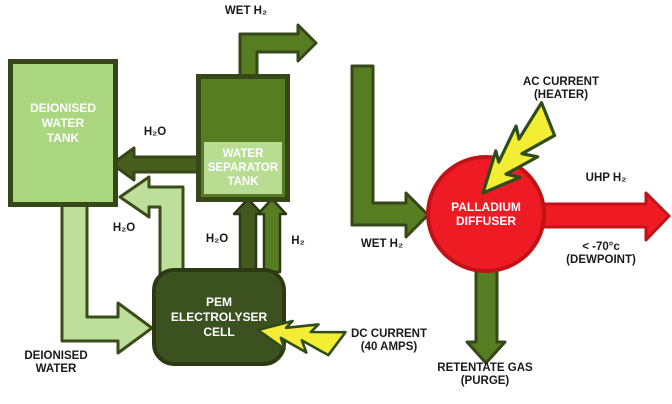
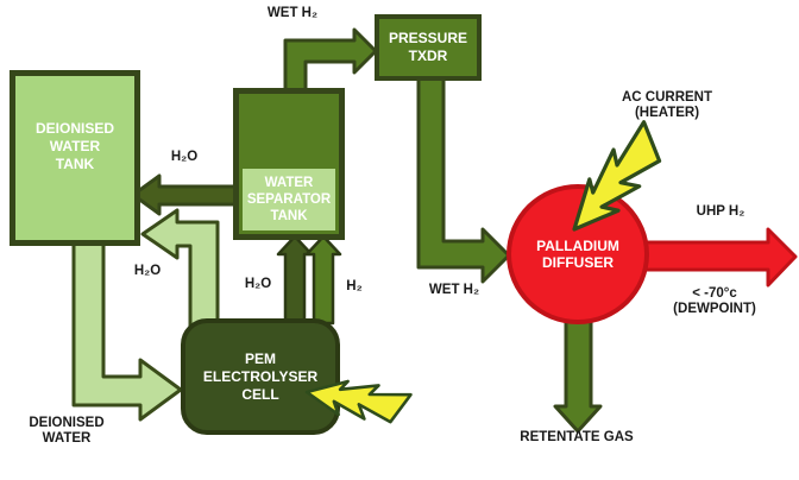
  DEIONISED
  WATER
  TANK
  WATER
  SEPARATOR
  TANK
+ PRESSURE
+ TXDR
  PEM
  ELECTROLYSER
  CELL
  PALLADIUM
  DIFFUSER
  WET H₂
  H₂O
  H₂O
  H₂O
  H₂
  WET H₂
  UHP H₂
  < -70°c
  (DEWPOINT)
  AC CURRENT
  (HEATER)
- DC CURRENT
- (40 AMPS)
  RETENTATE GAS
- (PURGE)
  DEIONISED
  WATER
